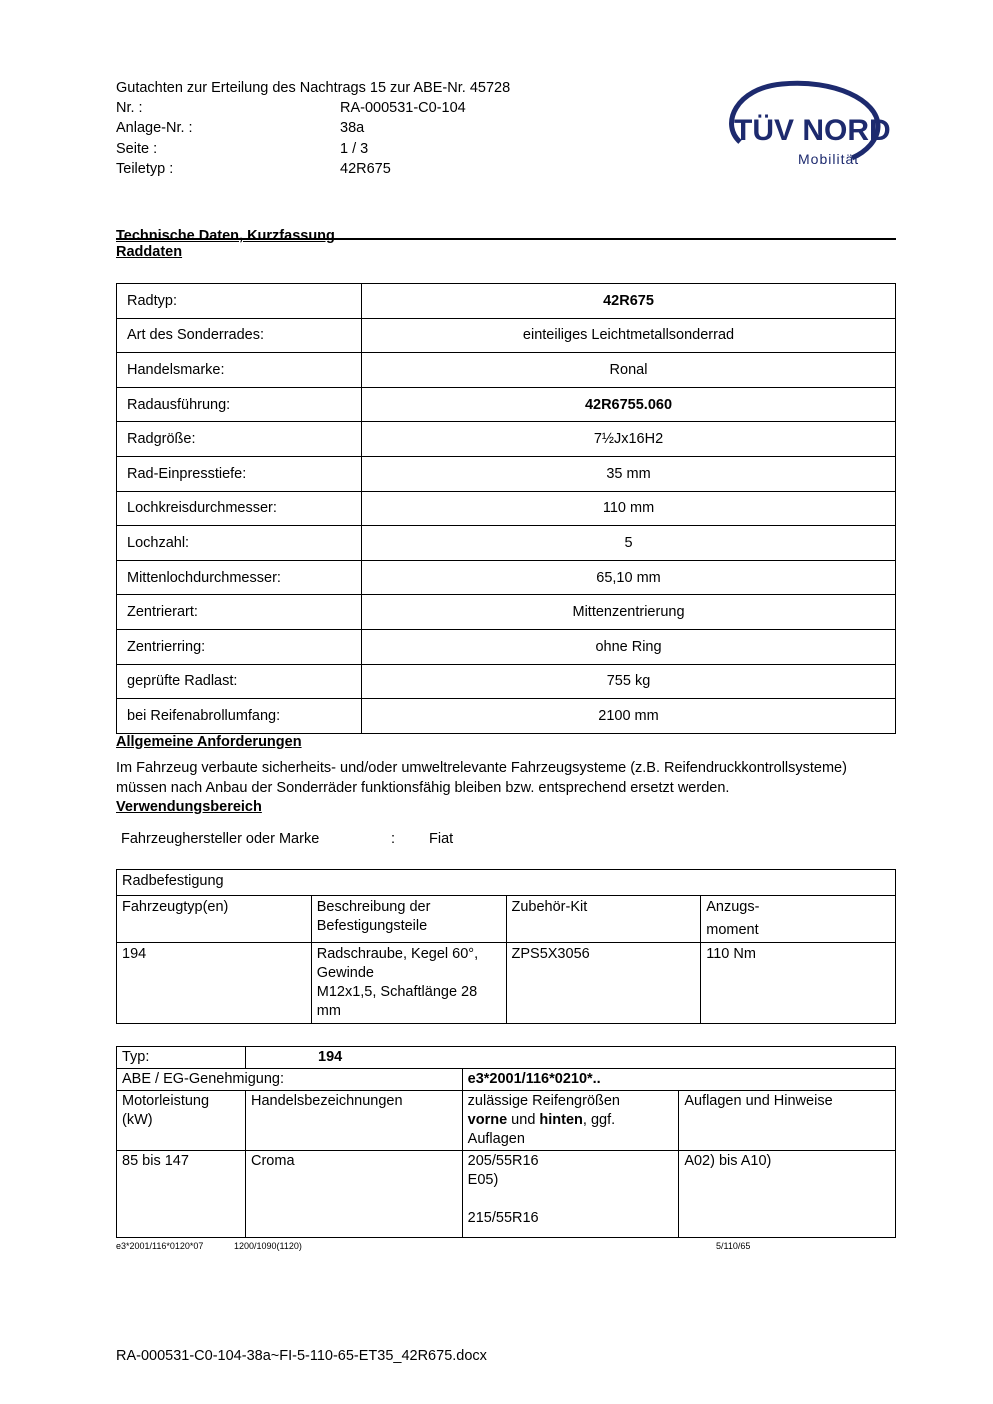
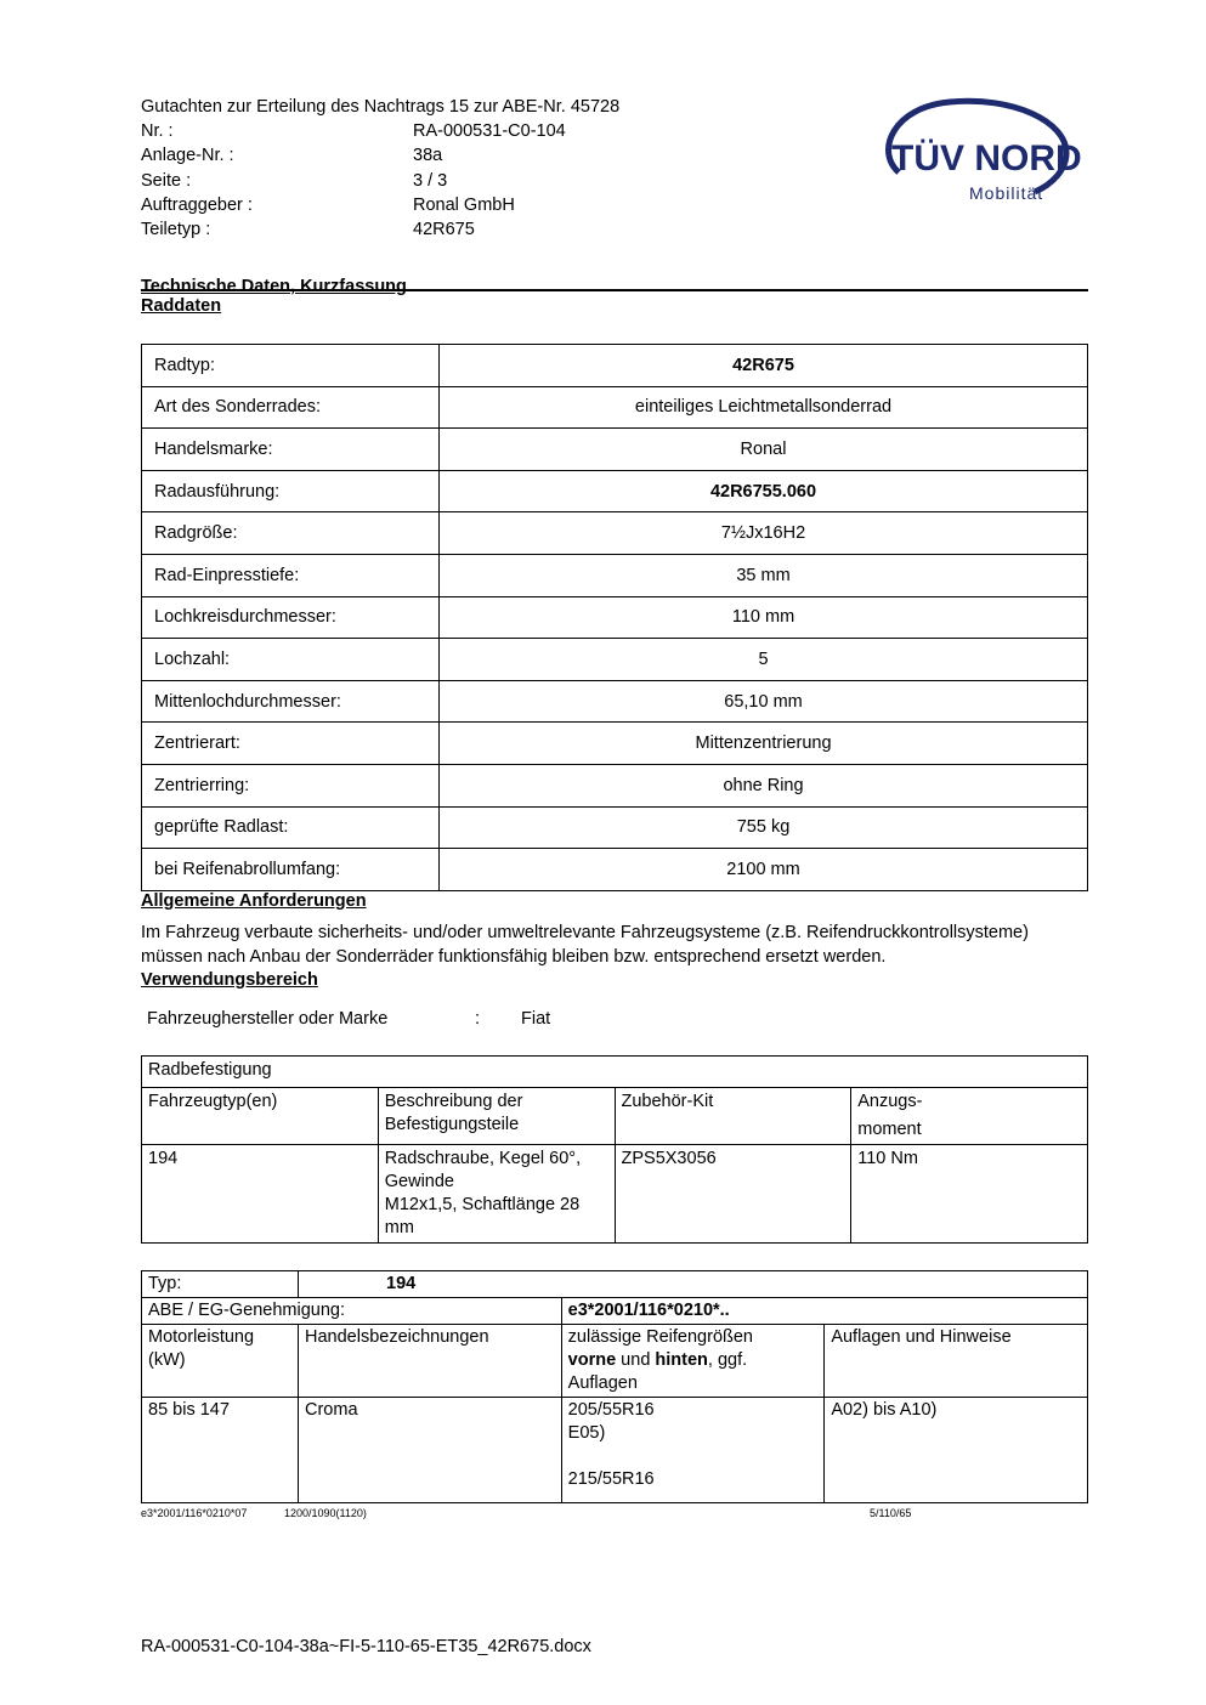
  Gutachten zur Erteilung des Nachtrags 15 zur ABE-Nr. 45728
  Nr. :
  RA-000531-C0-104
  Anlage-Nr. :
  38a
  Seite :
- 1 / 3
+ 3 / 3
+ Auftraggeber :
+ Ronal GmbH
  Teiletyp :
  42R675
  TÜV NORD
  Mobilität
  Technische Daten, Kurzfassung
  Raddaten
  Radtyp:	42R675
  Art des Sonderrades:	einteiliges Leichtmetallsonderrad
  Handelsmarke:	Ronal
  Radausführung:	42R6755.060
  Radgröße:	7½Jx16H2
  Rad-Einpresstiefe:	35 mm
  Lochkreisdurchmesser:	110 mm
  Lochzahl:	5
  Mittenlochdurchmesser:	65,10 mm
  Zentrierart:	Mittenzentrierung
  Zentrierring:	ohne Ring
  geprüfte Radlast:	755 kg
  bei Reifenabrollumfang:	2100 mm
  Allgemeine Anforderungen
  Im Fahrzeug verbaute sicherheits- und/oder umweltrelevante Fahrzeugsysteme (z.B. Reifendruckkontrollsysteme) müssen nach Anbau der Sonderräder funktionsfähig bleiben bzw. entsprechend ersetzt werden.
  Verwendungsbereich
  Fahrzeughersteller oder Marke
  :
  Fiat
  Radbefestigung
  Fahrzeugtyp(en)	Beschreibung der Befestigungsteile	Zubehör-Kit	Anzugs-
  moment
  194	Radschraube, Kegel 60°, Gewinde M12x1,5, Schaftlänge 28 mm	ZPS5X3056	110 Nm
  Typ:	194
  ABE / EG-Genehmigung:	e3*2001/116*0210*..
  Motorleistung (kW)	Handelsbezeichnungen	zulässige Reifengrößen vorne und hinten, ggf. Auflagen	Auflagen und Hinweise
  85 bis 147	Croma	205/55R16 E05) 215/55R16	A02) bis A10)
- e3*2001/116*0120*07
+ e3*2001/116*0210*07
  1200/1090(1120)
  5/110/65
  RA-000531-C0-104-38a~FI-5-110-65-ET35_42R675.docx
